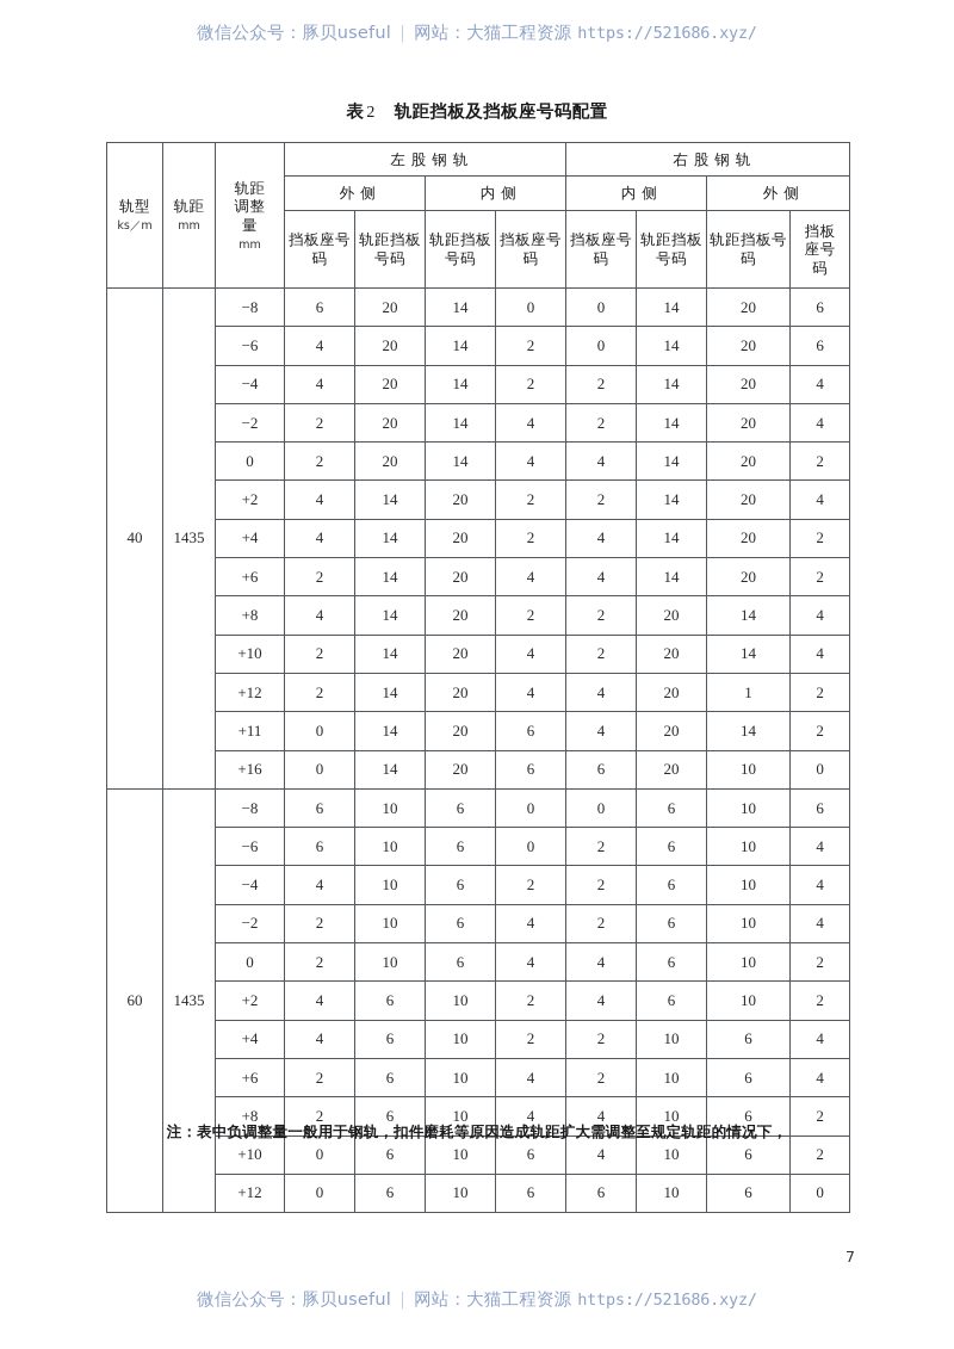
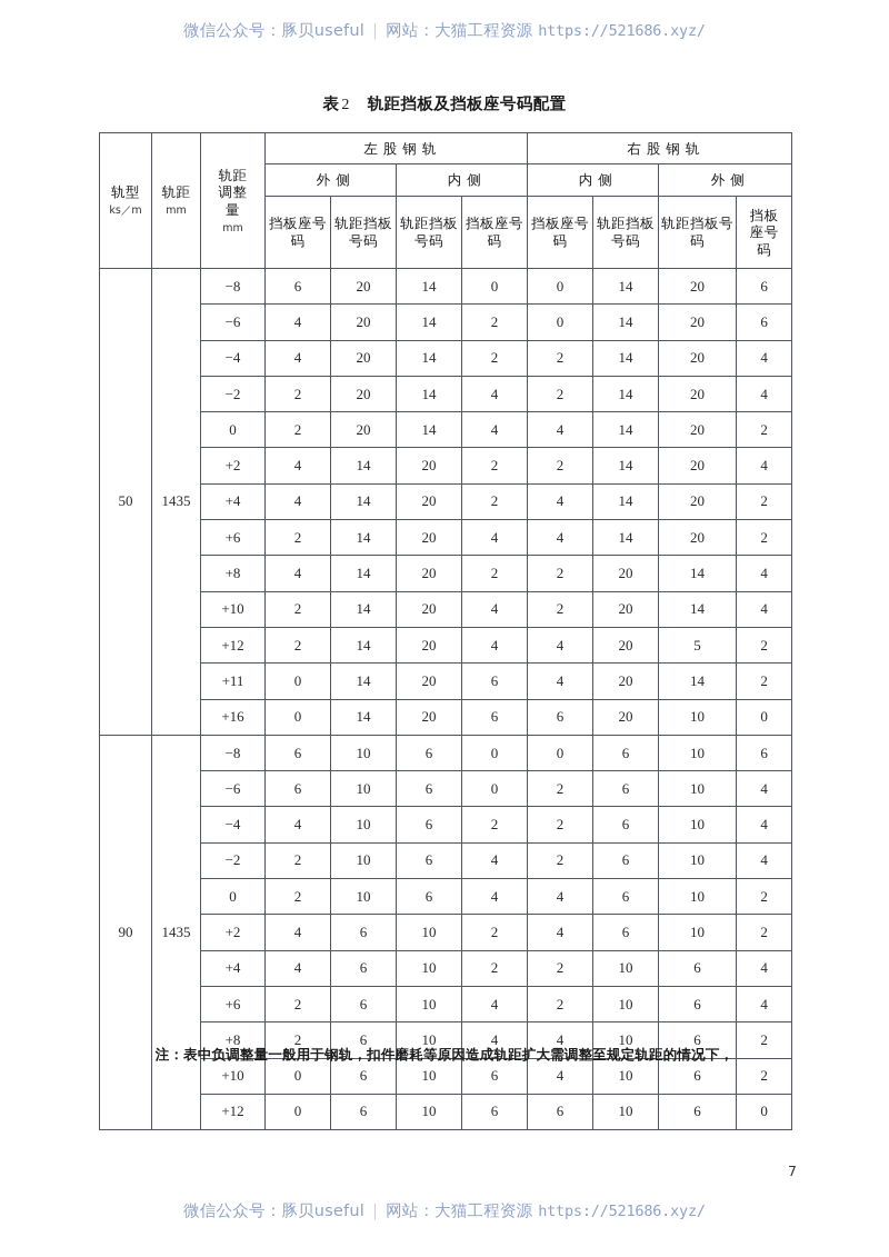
  微信公众号：豚贝useful | 网站：大猫工程资源 https://521686.xyz/
  表 2 轨距挡板及挡板座号码配置
  轨型 ks／m	轨距 mm	轨距调整量 mm	左 股 钢 轨	右 股 钢 轨
  外 侧	内 侧	内 侧	外 侧
  挡板座号码	轨距挡板号码	轨距挡板号码	挡板座号码	挡板座号码	轨距挡板号码	轨距挡板号码	挡板座号码
- 40	1435	−8	6	20	14	0	0	14	20	6
+ 50	1435	−8	6	20	14	0	0	14	20	6
  −6	4	20	14	2	0	14	20	6
  −4	4	20	14	2	2	14	20	4
  −2	2	20	14	4	2	14	20	4
  0	2	20	14	4	4	14	20	2
  +2	4	14	20	2	2	14	20	4
  +4	4	14	20	2	4	14	20	2
  +6	2	14	20	4	4	14	20	2
  +8	4	14	20	2	2	20	14	4
  +10	2	14	20	4	2	20	14	4
- +12	2	14	20	4	4	20	1	2
+ +12	2	14	20	4	4	20	5	2
  +11	0	14	20	6	4	20	14	2
  +16	0	14	20	6	6	20	10	0
- 60	1435	−8	6	10	6	0	0	6	10	6
+ 90	1435	−8	6	10	6	0	0	6	10	6
  −6	6	10	6	0	2	6	10	4
  −4	4	10	6	2	2	6	10	4
  −2	2	10	6	4	2	6	10	4
  0	2	10	6	4	4	6	10	2
  +2	4	6	10	2	4	6	10	2
  +4	4	6	10	2	2	10	6	4
  +6	2	6	10	4	2	10	6	4
  +8	2	6	10	4	4	10	6	2
  +10	0	6	10	6	4	10	6	2
  +12	0	6	10	6	6	10	6	0
  注：表中负调整量一般用于钢轨，扣件磨耗等原因造成轨距扩大需调整至规定轨距的情况下，
  7
  微信公众号：豚贝useful | 网站：大猫工程资源 https://521686.xyz/
